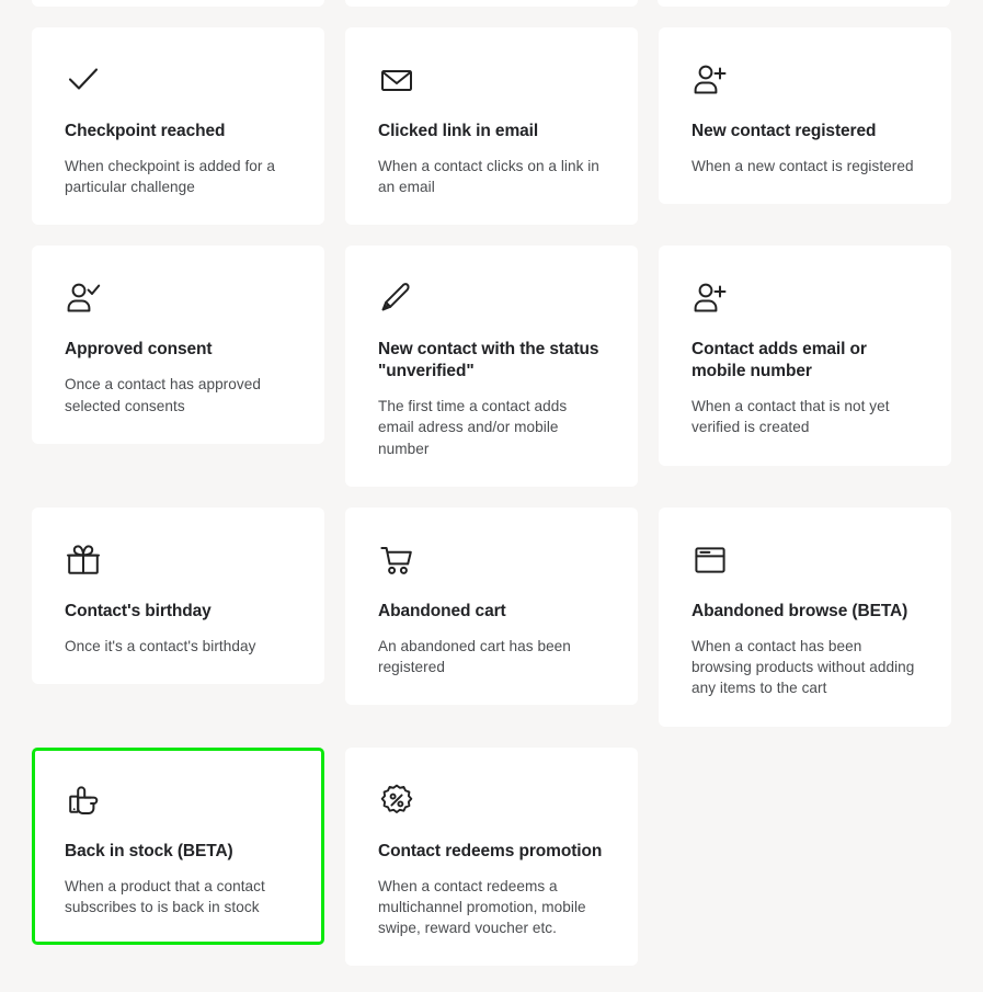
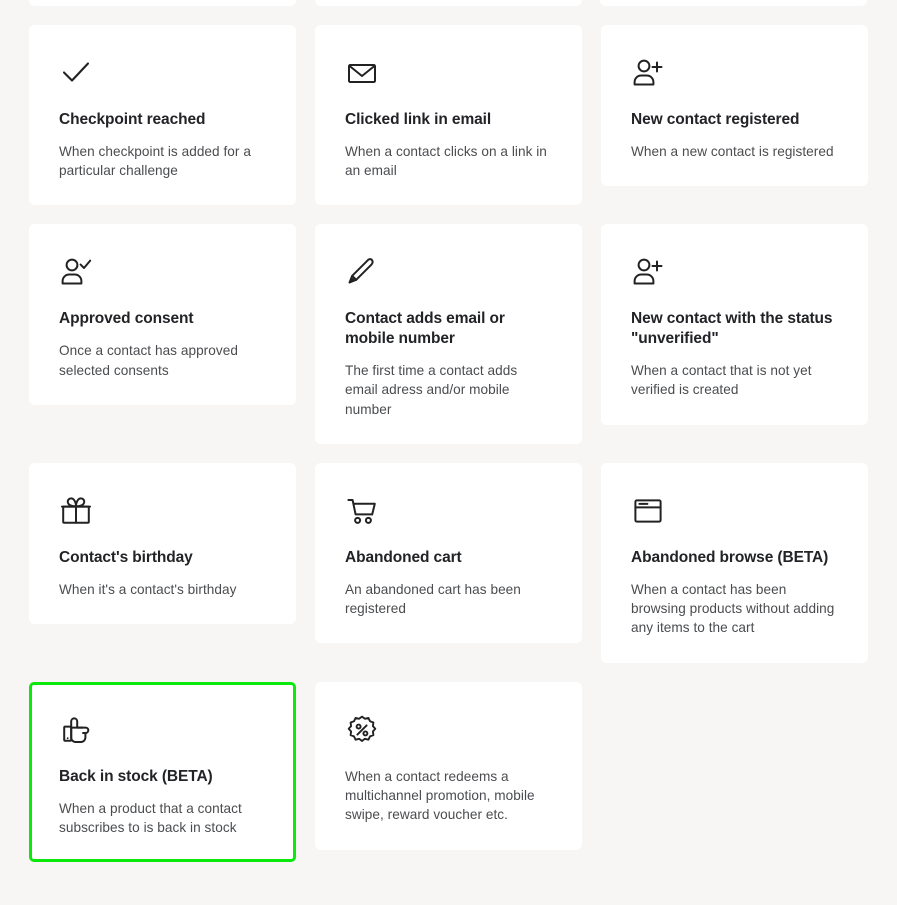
  Checkpoint reached
  When checkpoint is added for a particular challenge
  Clicked link in email
  When a contact clicks on a link in an email
  New contact registered
  When a new contact is registered
  Approved consent
  Once a contact has approved selected consents
- New contact with the status "unverified"
+ Contact adds email or mobile number
  The first time a contact adds email adress and/or mobile number
- Contact adds email or mobile number
+ New contact with the status "unverified"
  When a contact that is not yet verified is created
  Contact's birthday
- Once it's a contact's birthday
+ When it's a contact's birthday
  Abandoned cart
  An abandoned cart has been registered
  Abandoned browse (BETA)
  When a contact has been browsing products without adding any items to the cart
  Back in stock (BETA)
  When a product that a contact subscribes to is back in stock
- Contact redeems promotion
  When a contact redeems a multichannel promotion, mobile swipe, reward voucher etc.
